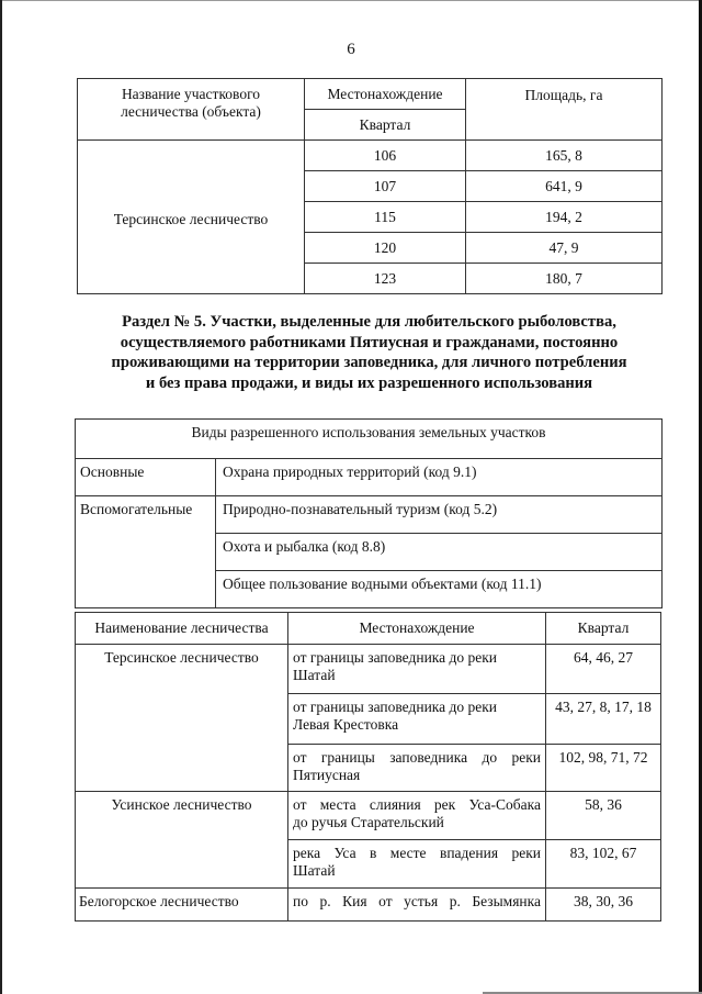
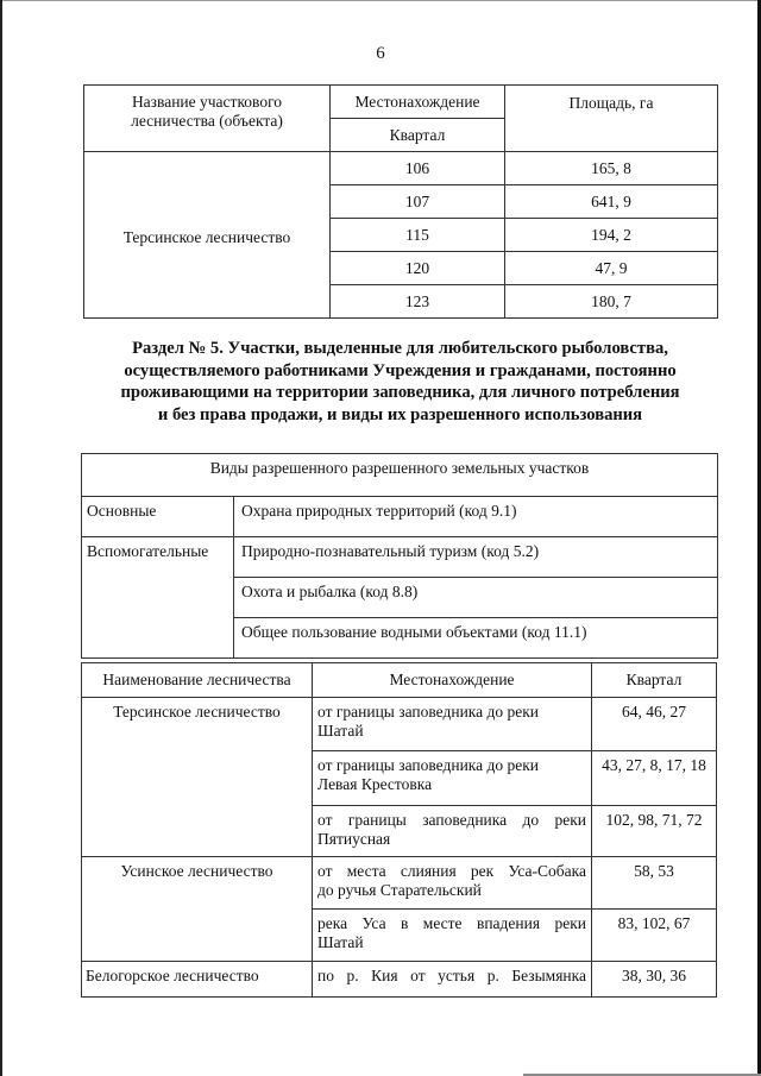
  6
  Название участкового лесничества (объекта)	Местонахождение	Площадь, га
  Квартал
  Терсинское лесничество	106	165, 8
  107	641, 9
  115	194, 2
  120	47, 9
  123	180, 7
  Раздел № 5. Участки, выделенные для любительского рыболовства,
- осуществляемого работниками Пятиусная и гражданами, постоянно
+ осуществляемого работниками Учреждения и гражданами, постоянно
  проживающими на территории заповедника, для личного потребления
  и без права продажи, и виды их разрешенного использования
- Виды разрешенного использования земельных участков
+ Виды разрешенного разрешенного земельных участков
  Основные	Охрана природных территорий (код 9.1)
  Вспомогательные	Природно-познавательный туризм (код 5.2)
  Охота и рыбалка (код 8.8)
  Общее пользование водными объектами (код 11.1)
  Наименование лесничества	Местонахождение	Квартал
  Терсинское лесничество	от границы заповедника до реки Шатай	64, 46, 27
  от границы заповедника до реки Левая Крестовка	43, 27, 8, 17, 18
  от границы заповедника до реки Пятиусная	102, 98, 71, 72
- Усинское лесничество	от места слияния рек Уса-Собака до ручья Старательский	58, 36
+ Усинское лесничество	от места слияния рек Уса-Собака до ручья Старательский	58, 53
  река Уса в месте впадения реки Шатай	83, 102, 67
  Белогорское лесничество	по р. Кия от устья р. Безымянка	38, 30, 36
